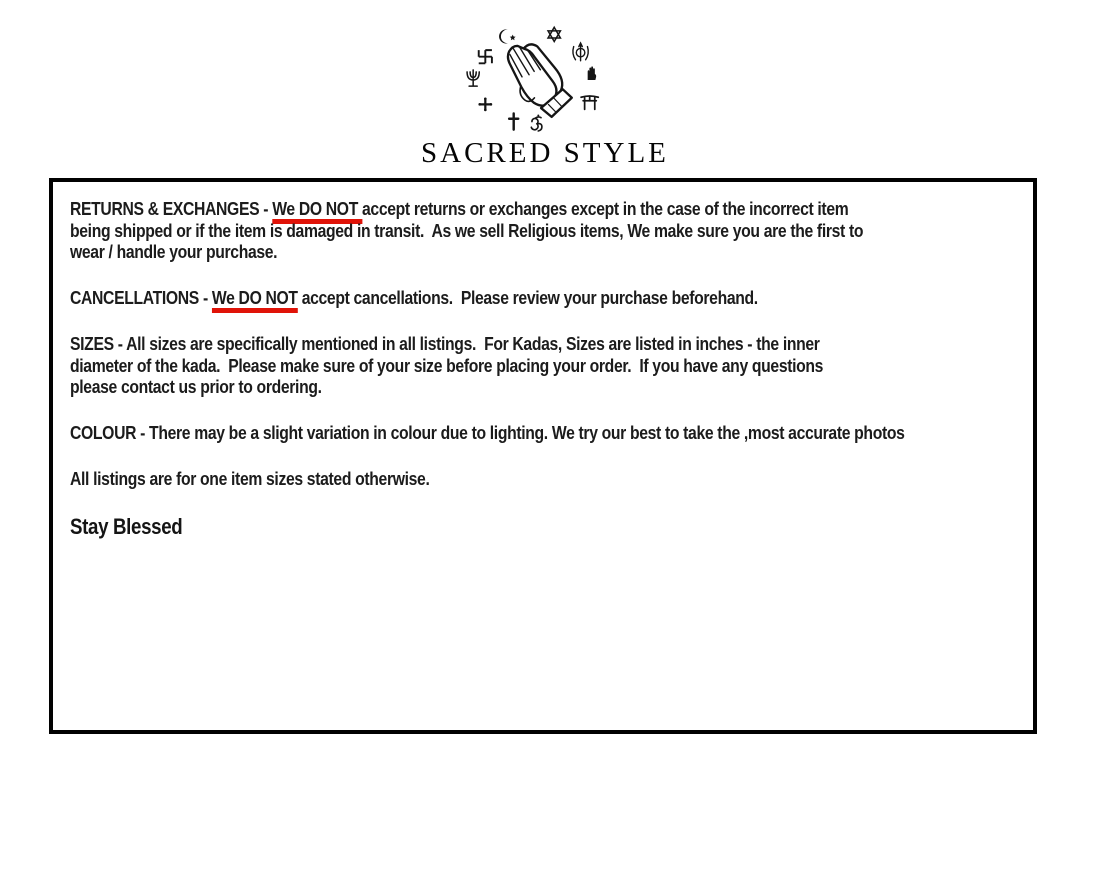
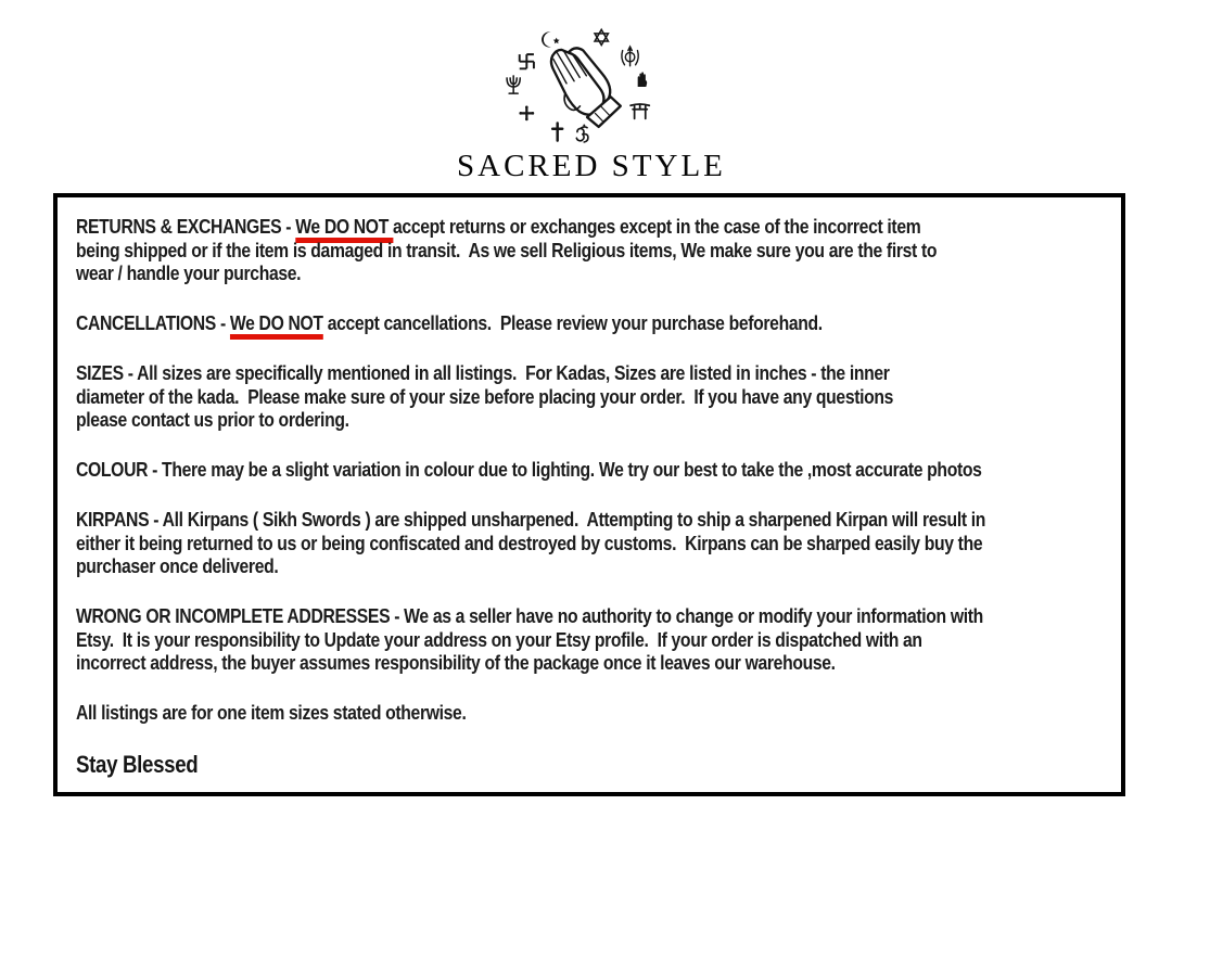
  SACRED STYLE
  RETURNS & EXCHANGES - We DO NOT accept returns or exchanges except in the case of the incorrect item
  being shipped or if the item is damaged in transit. As we sell Religious items, We make sure you are the first to
  wear / handle your purchase.
  CANCELLATIONS - We DO NOT accept cancellations. Please review your purchase beforehand.
  SIZES - All sizes are specifically mentioned in all listings. For Kadas, Sizes are listed in inches - the inner
  diameter of the kada. Please make sure of your size before placing your order. If you have any questions
  please contact us prior to ordering.
  COLOUR - There may be a slight variation in colour due to lighting. We try our best to take the ,most accurate photos
+ KIRPANS - All Kirpans ( Sikh Swords ) are shipped unsharpened. Attempting to ship a sharpened Kirpan will result in
+ either it being returned to us or being confiscated and destroyed by customs. Kirpans can be sharped easily buy the
+ purchaser once delivered.
+ WRONG OR INCOMPLETE ADDRESSES - We as a seller have no authority to change or modify your information with
+ Etsy. It is your responsibility to Update your address on your Etsy profile. If your order is dispatched with an
+ incorrect address, the buyer assumes responsibility of the package once it leaves our warehouse.
  All listings are for one item sizes stated otherwise.
  Stay Blessed
